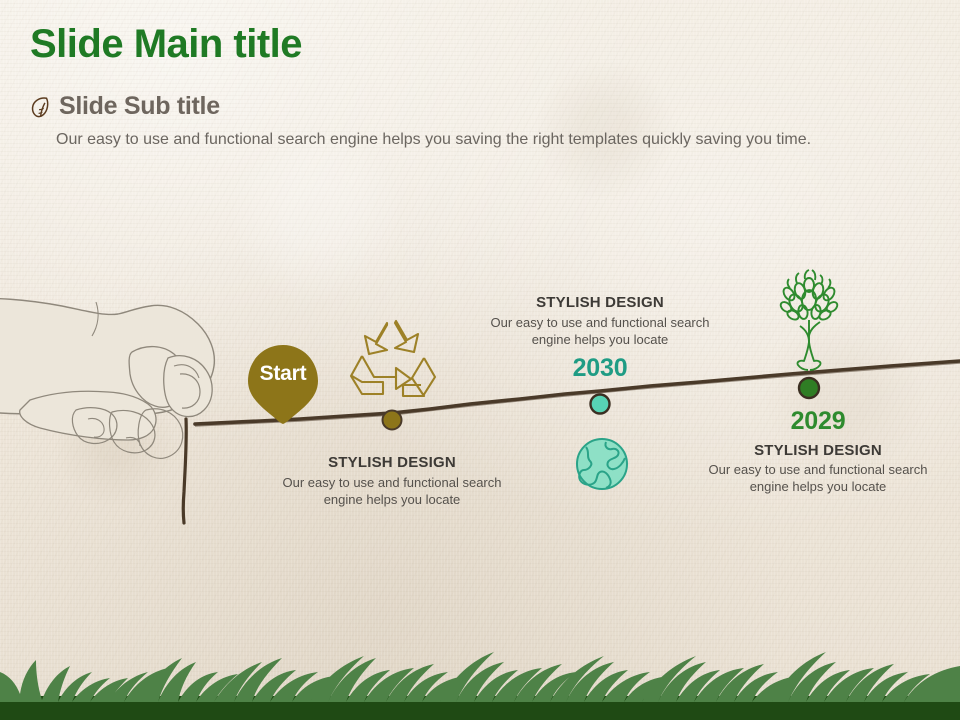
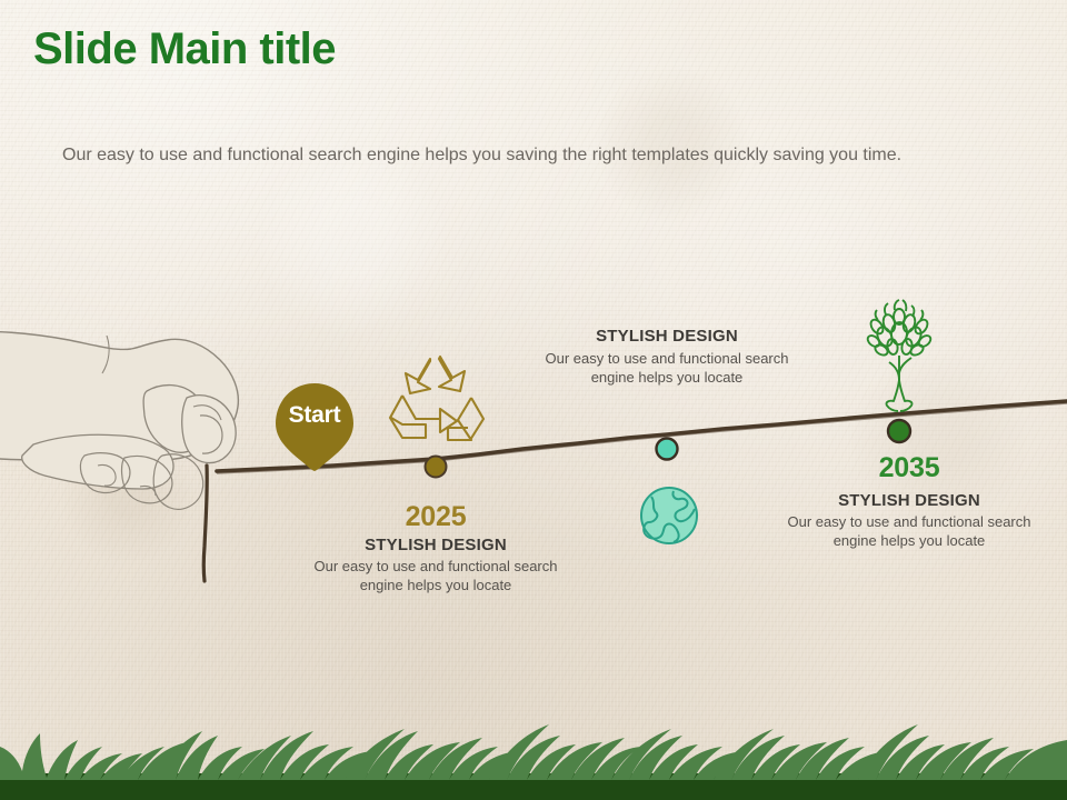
  Slide Main title
- Slide Sub title
  Our easy to use and functional search engine helps you saving the right templates quickly saving you time.
  Start
+ 2025
  STYLISH DESIGN
  Our easy to use and functional search engine helps you locate
  STYLISH DESIGN
  Our easy to use and functional search engine helps you locate
- 2030
- 2029
+ 2035
  STYLISH DESIGN
  Our easy to use and functional search engine helps you locate
